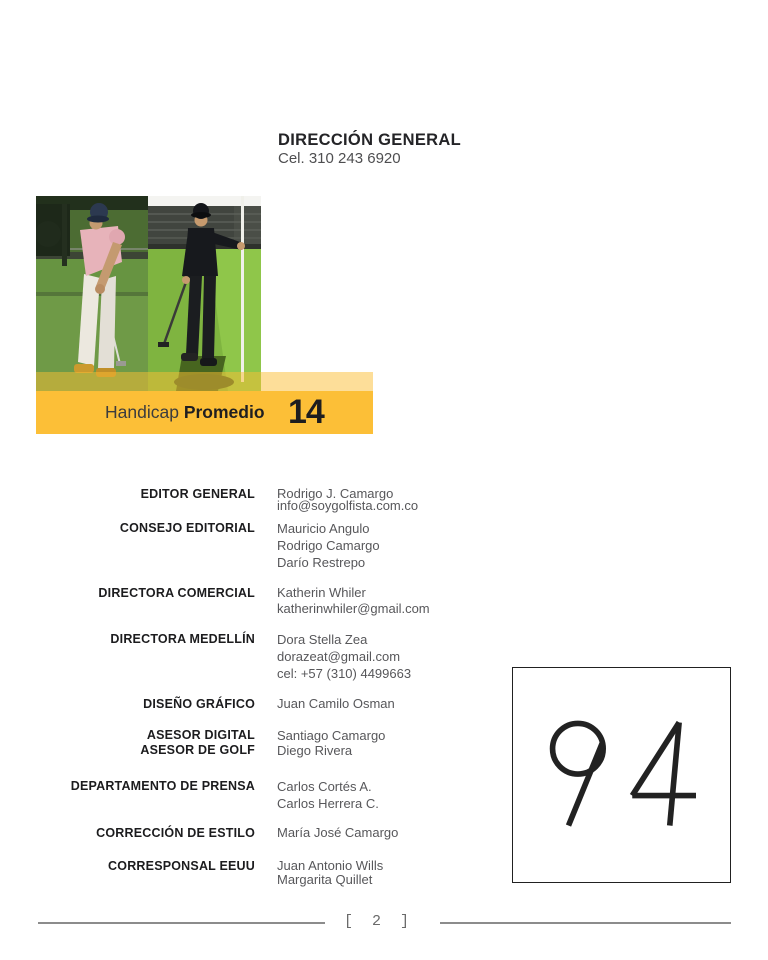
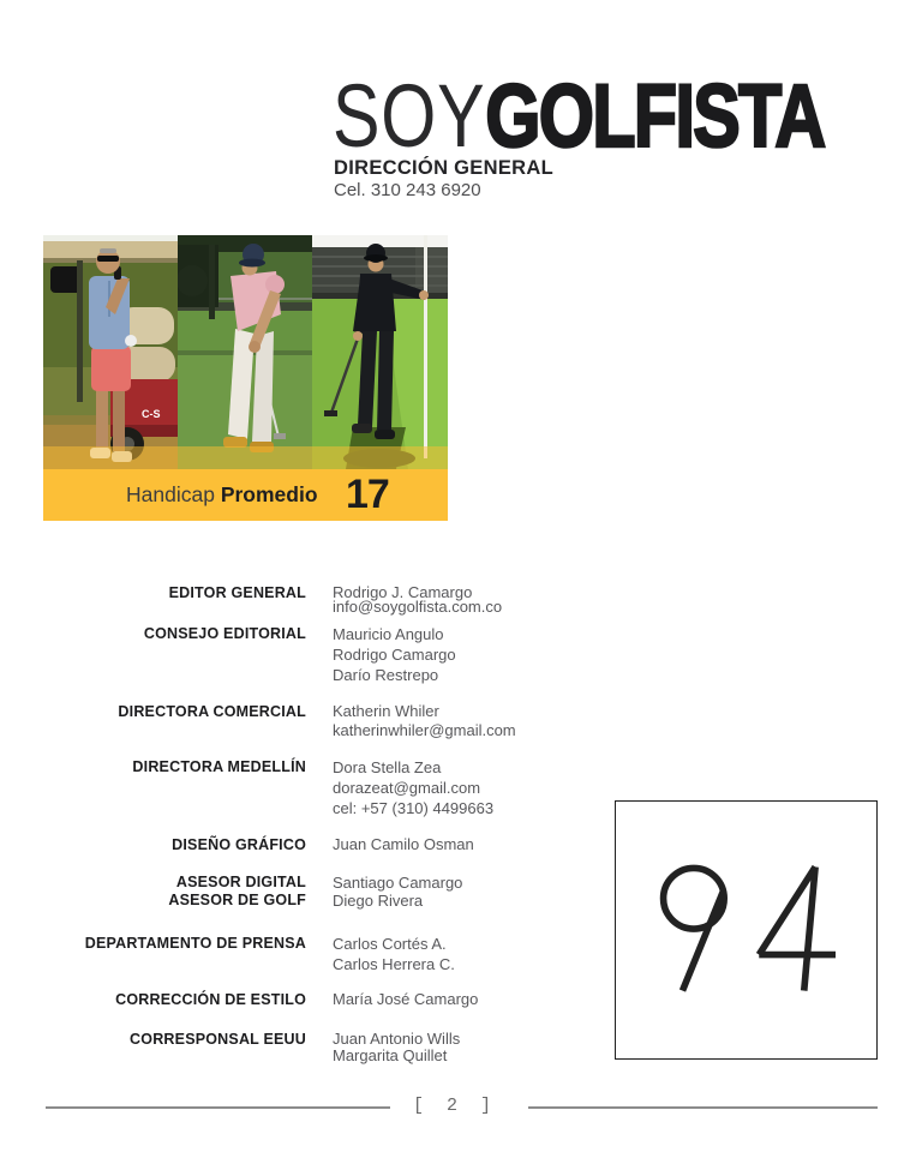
+ SOYGOLFISTA
  DIRECCIÓN GENERAL
  Cel. 310 243 6920
+ C-S
  Handicap Promedio
- 14
+ 17
  EDITOR GENERAL
  Rodrigo J. Camargo
  info@soygolfista.com.co
  CONSEJO EDITORIAL
  Mauricio Angulo
  Rodrigo Camargo
  Darío Restrepo
  DIRECTORA COMERCIAL
  Katherin Whiler
  katherinwhiler@gmail.com
  DIRECTORA MEDELLÍN
  Dora Stella Zea
  dorazeat@gmail.com
  cel: +57 (310) 4499663
  DISEÑO GRÁFICO
  Juan Camilo Osman
  ASESOR DIGITAL
  ASESOR DE GOLF
  Santiago Camargo
  Diego Rivera
  DEPARTAMENTO DE PRENSA
  Carlos Cortés A.
  Carlos Herrera C.
  CORRECCIÓN DE ESTILO
  María José Camargo
  CORRESPONSAL EEUU
  Juan Antonio Wills
  Margarita Quillet
  [
  2
  ]
